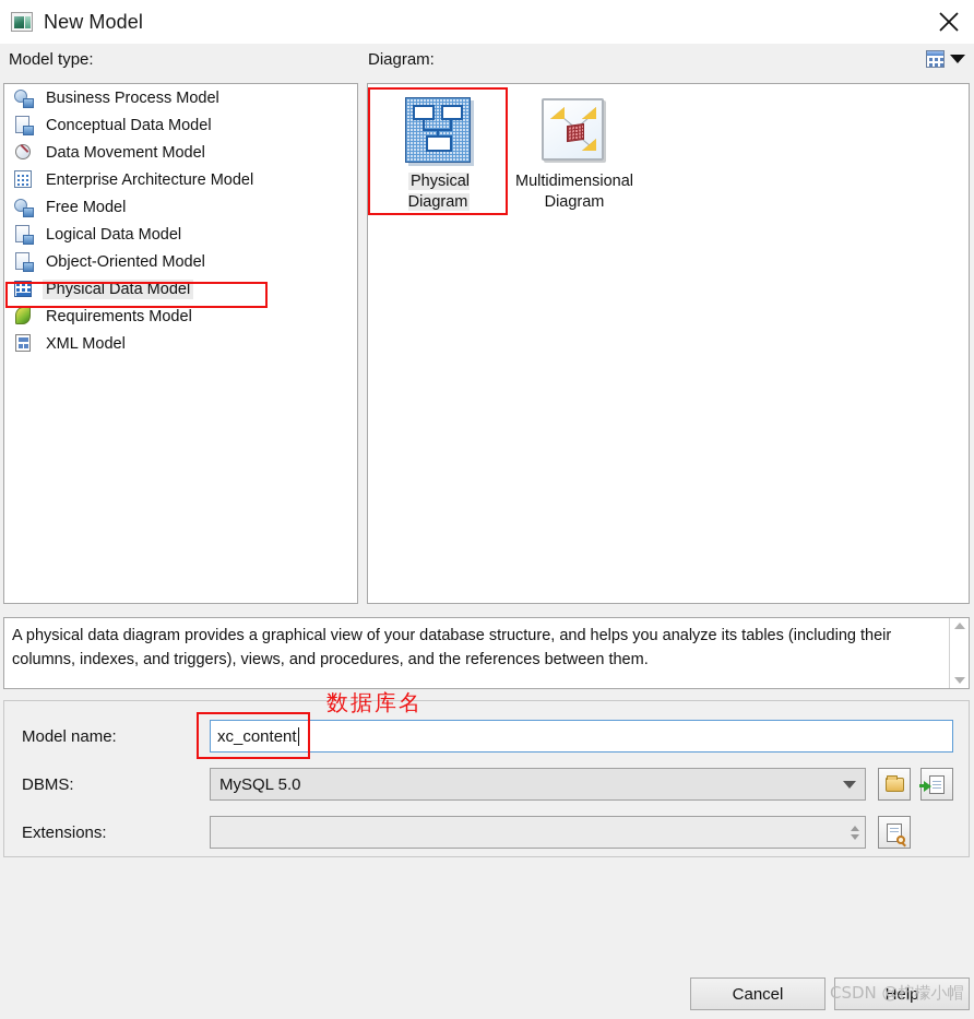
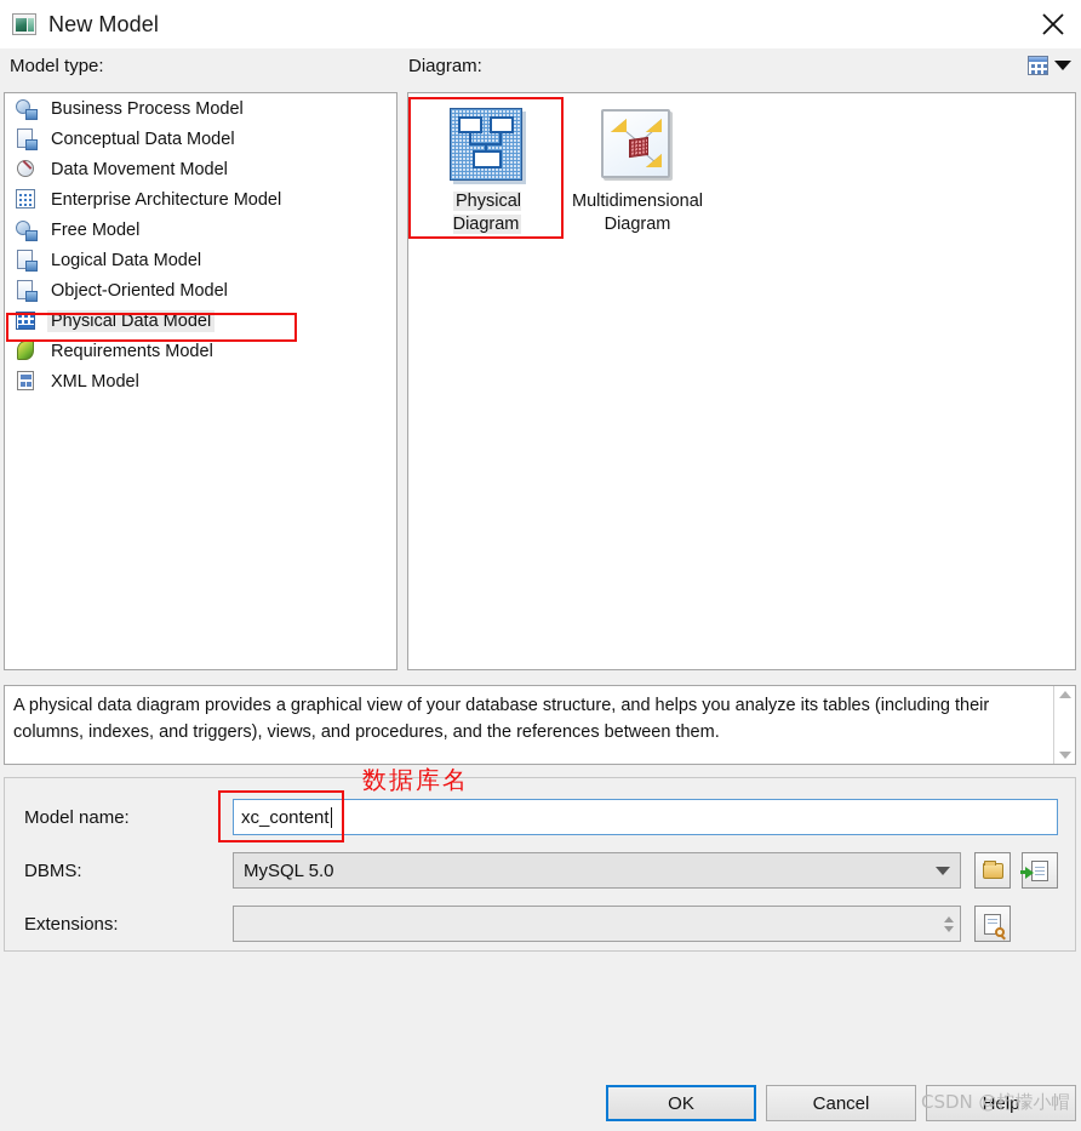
  New Model
  Model type:
  Diagram:
  Business Process Model
  Conceptual Data Model
  Data Movement Model
  Enterprise Architecture Model
  Free Model
  Logical Data Model
  Object-Oriented Model
  Physical Data Model
  Requirements Model
  XML Model
  Physical Diagram
  Multidimensional Diagram
  A physical data diagram provides a graphical view of your database structure, and helps you analyze its tables (including their columns, indexes, and triggers), views, and procedures, and the references between them.
  Model name:
  xc_content
  DBMS:
  MySQL 5.0
  Extensions:
  数据库名
+ OK
  Cancel
  Help
  CSDN @柠檬小帽
